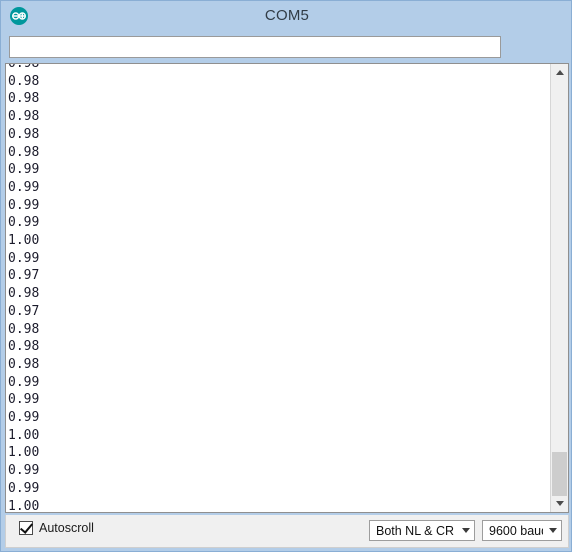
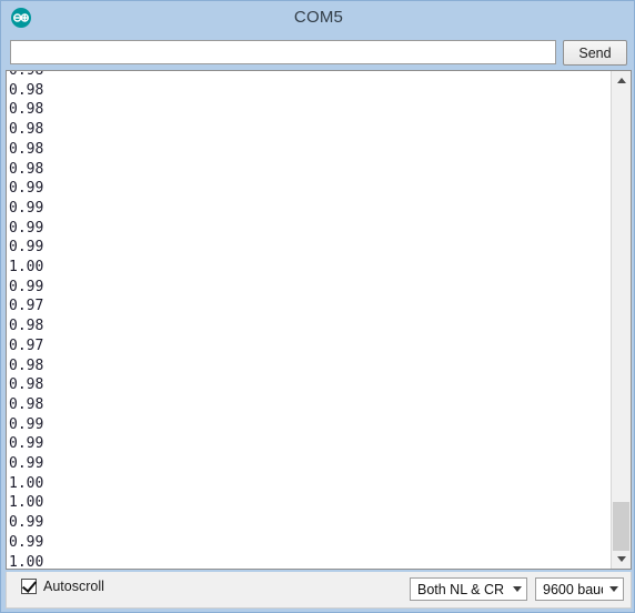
  COM5
+ Send
  0.98
  0.98
  0.98
  0.98
  0.98
  0.98
  0.99
  0.99
  0.99
  0.99
  1.00
  0.99
  0.97
  0.98
  0.97
  0.98
  0.98
  0.98
  0.99
  0.99
  0.99
  1.00
  1.00
  0.99
  0.99
  1.00
  Autoscroll
  Both NL & CR
  9600 bau
